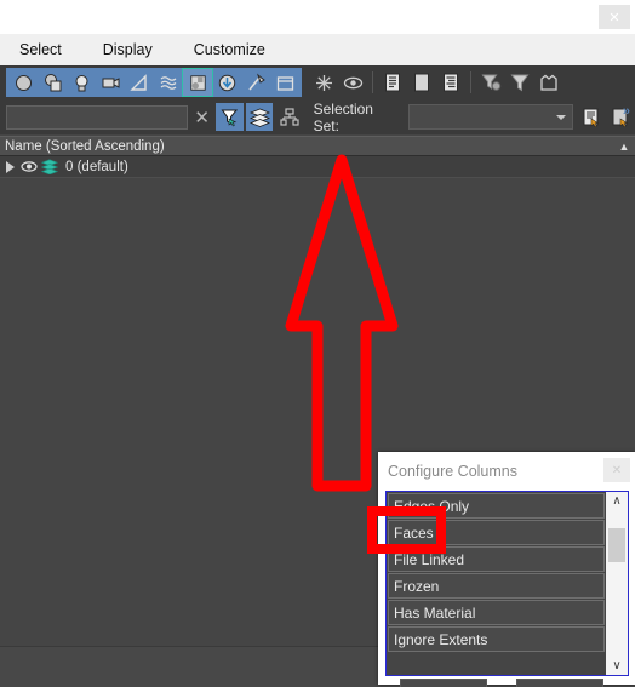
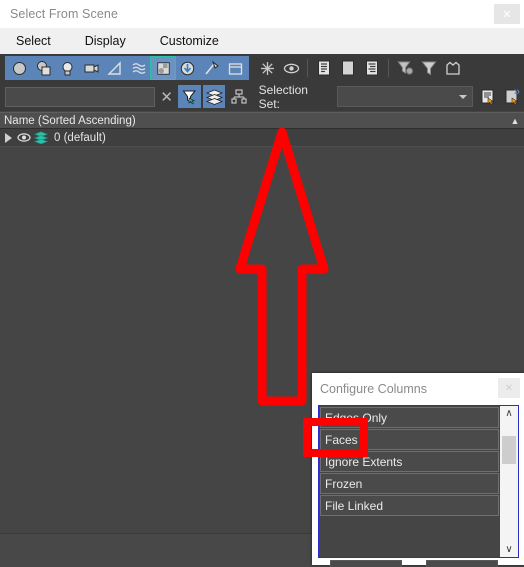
+ Select From Scene
  ✕
  Select
  Display
  Customize
  ✕
  Selection Set:
  »
  Name (Sorted Ascending)
  ▲
  0 (default)
  Configure Columns
  ✕
  Edges Only
  Faces
- File Linked
+ Ignore Extents
  Frozen
- Has Material
- Ignore Extents
+ File Linked
  ∧
  ∨
